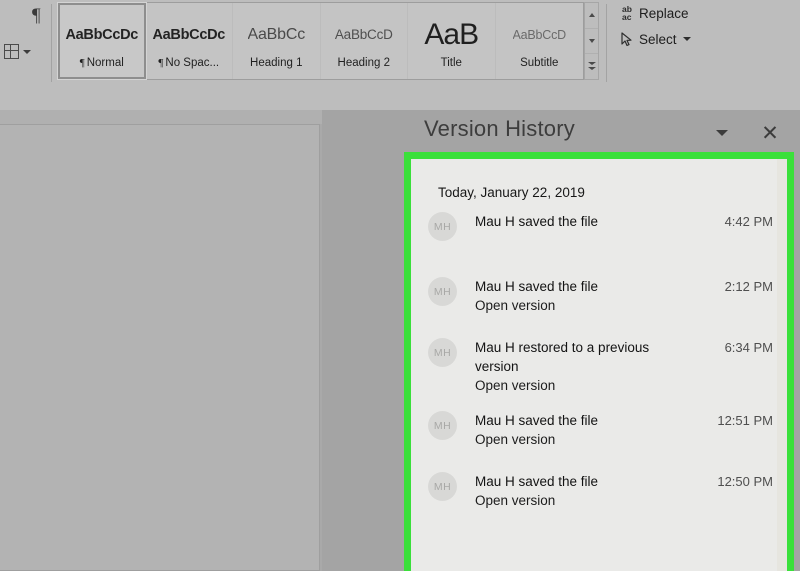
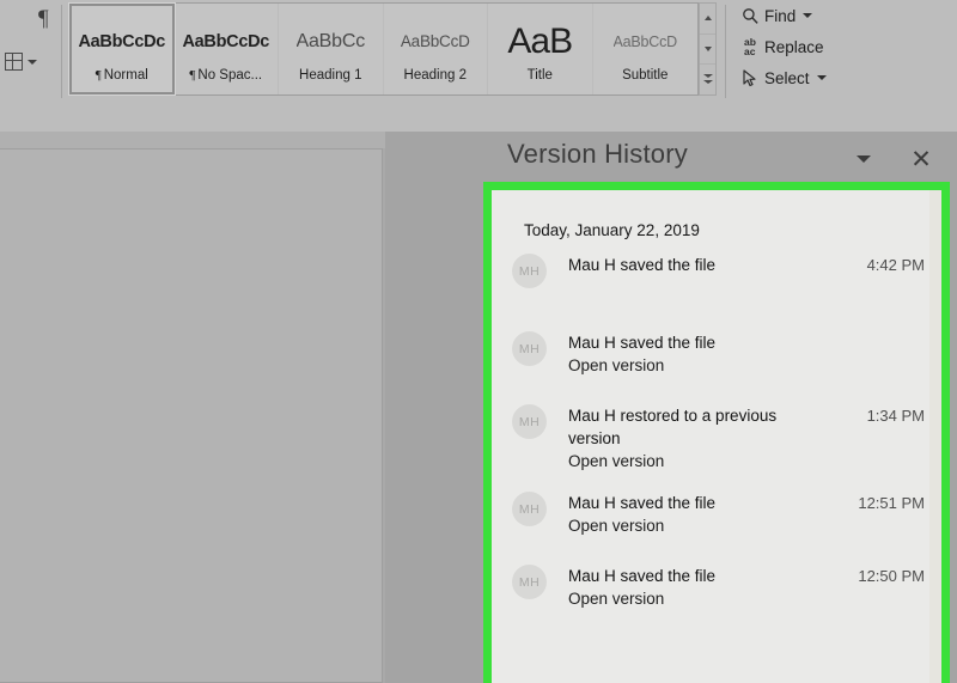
  ¶
  AaBbCcDc
  ¶ Normal
  AaBbCcDc
  ¶ No Spac...
  AaBbCc
  Heading 1
  AaBbCcD
  Heading 2
  AaB
  Title
  AaBbCcD
  Subtitle
+ Find
  ab
  ac
  Replace
  Select
  Version History
  ✕
  Today, January 22, 2019
  MH
  Mau H saved the file
  4:42 PM
  MH
  Mau H saved the file
  Open version
- 2:12 PM
  MH
  Mau H restored to a previous version
  Open version
- 6:34 PM
+ 1:34 PM
  MH
  Mau H saved the file
  Open version
  12:51 PM
  MH
  Mau H saved the file
  Open version
  12:50 PM
